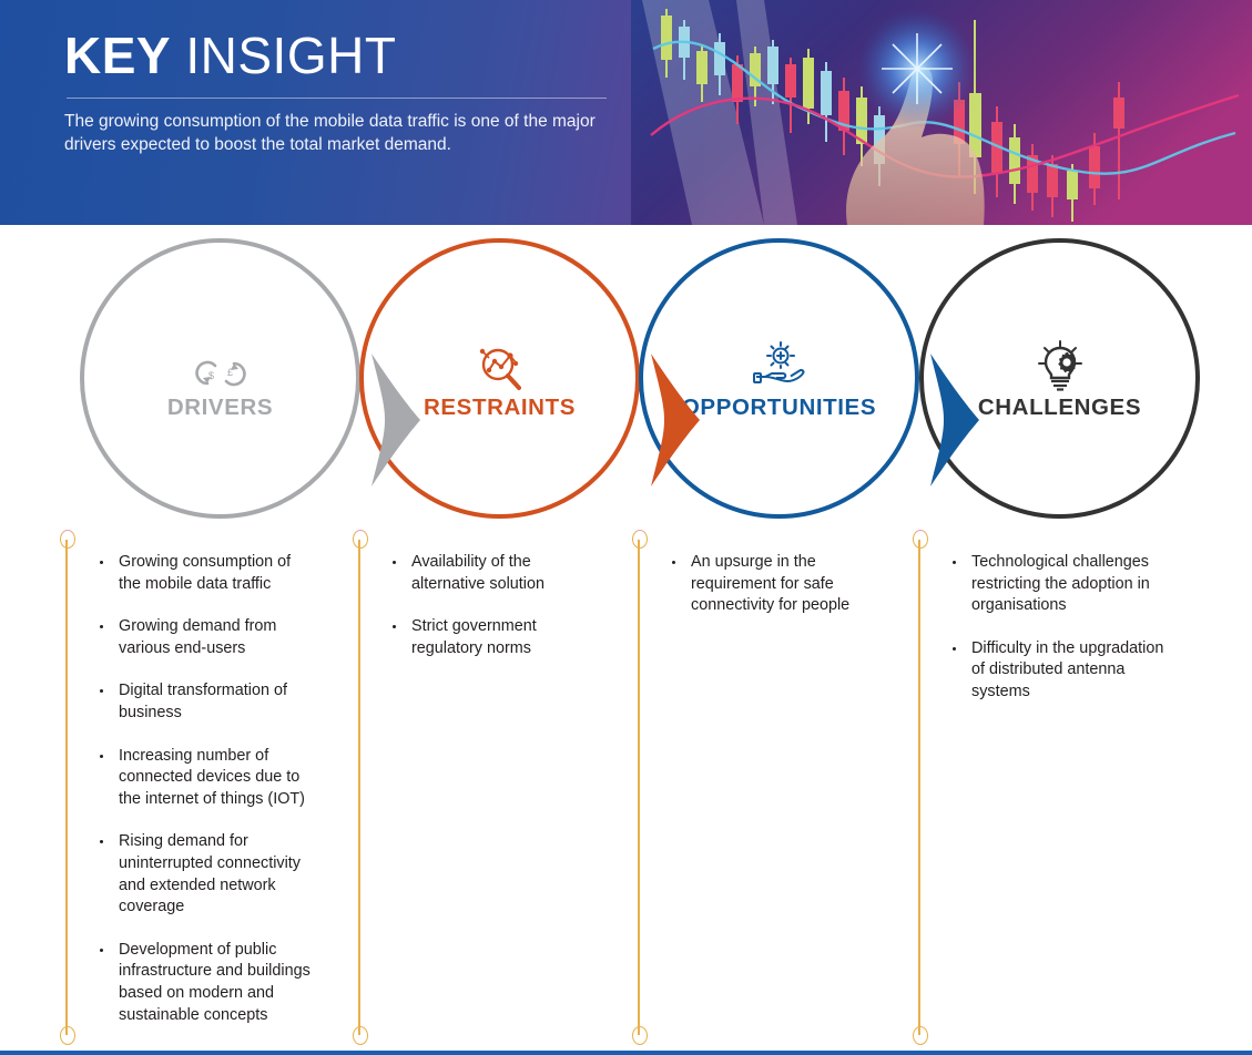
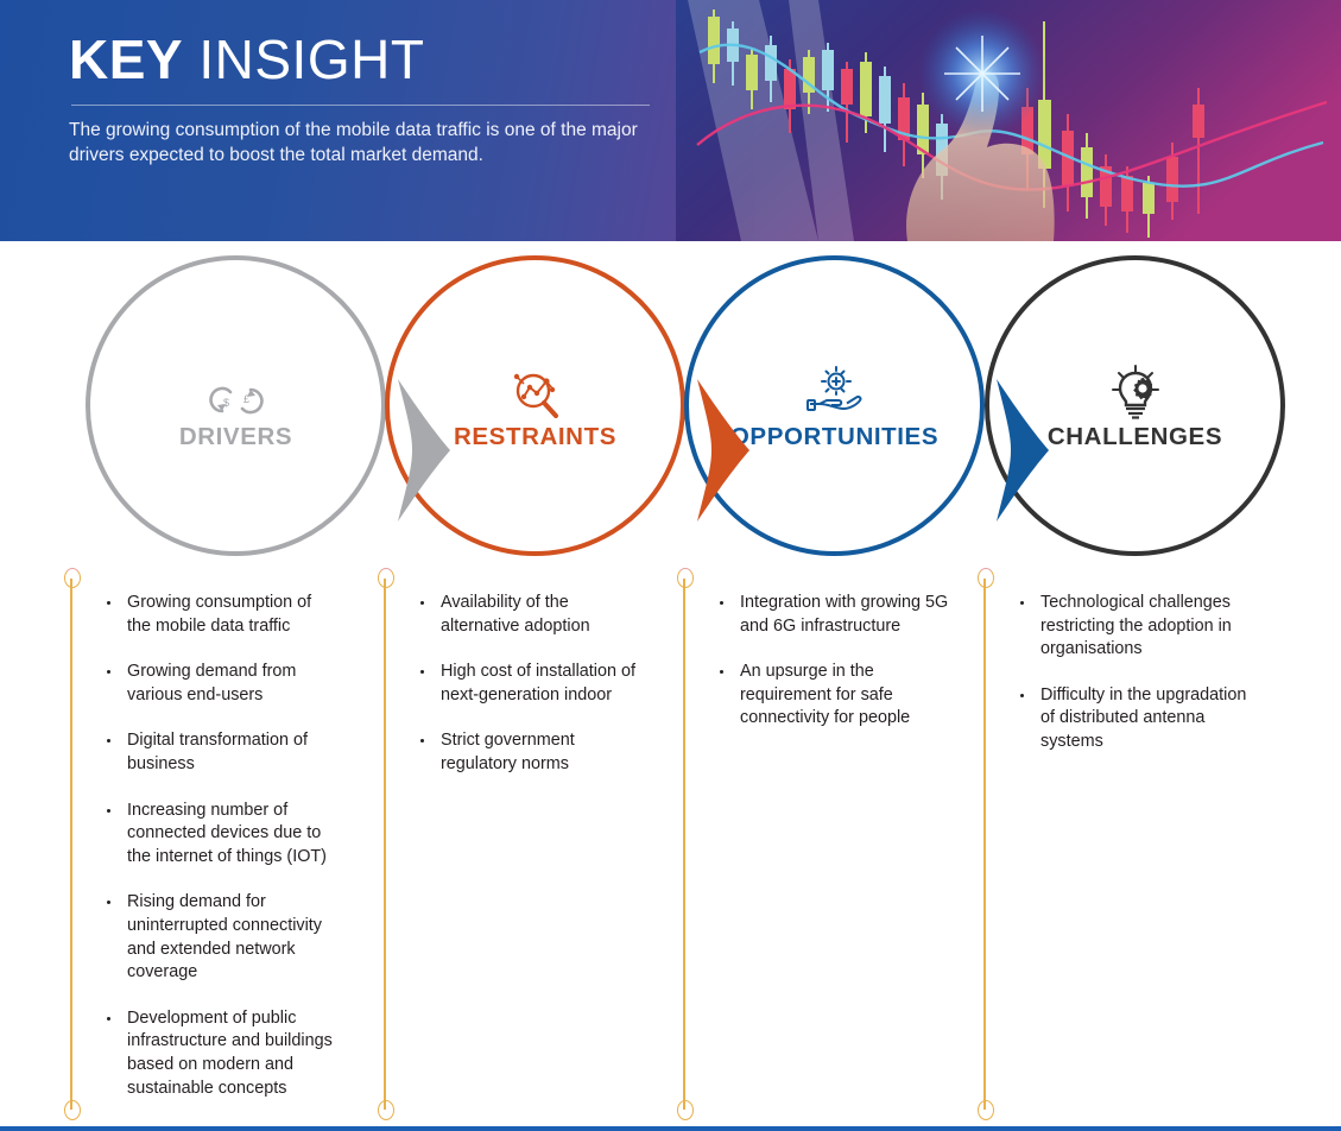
  KEY INSIGHT
  The growing consumption of the mobile data traffic is one of the major drivers expected to boost the total market demand.
  $
  £
  DRIVERS
  RESTRAINTS
  OPPORTUNITIES
  CHALLENGES
  Growing consumption of the mobile data traffic
  Growing demand from various end-users
  Digital transformation of business
  Increasing number of connected devices due to the internet of things (IOT)
  Rising demand for uninterrupted connectivity and extended network coverage
  Development of public infrastructure and buildings based on modern and sustainable concepts
- Availability of the alternative solution
+ Availability of the alternative adoption
+ High cost of installation of next-generation indoor
  Strict government regulatory norms
+ Integration with growing 5G and 6G infrastructure
  An upsurge in the requirement for safe connectivity for people
  Technological challenges restricting the adoption in organisations
  Difficulty in the upgradation of distributed antenna systems
